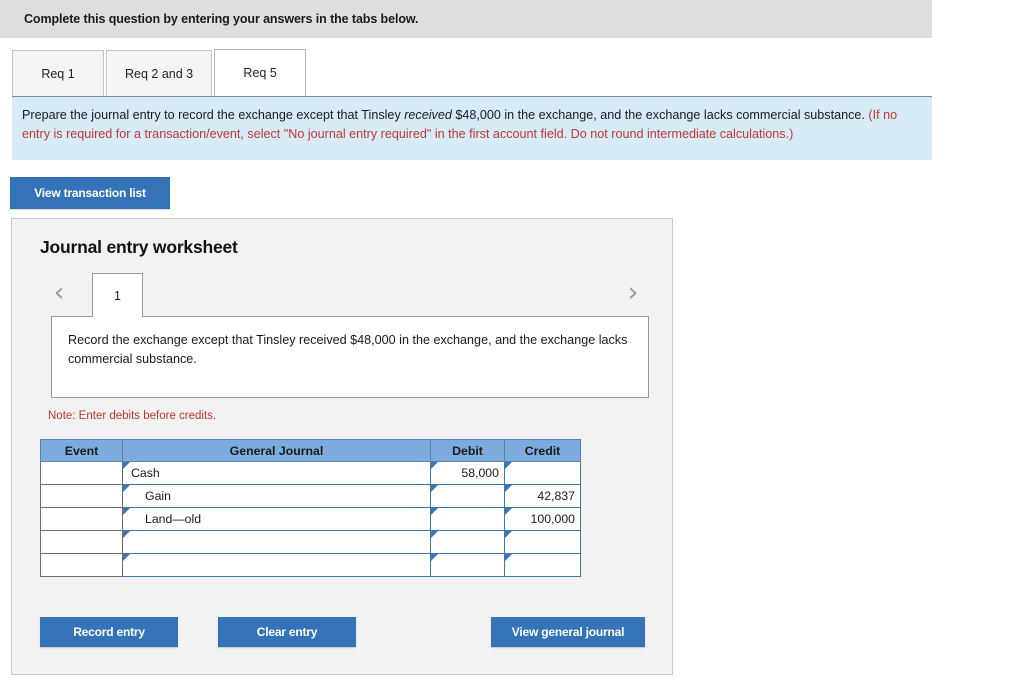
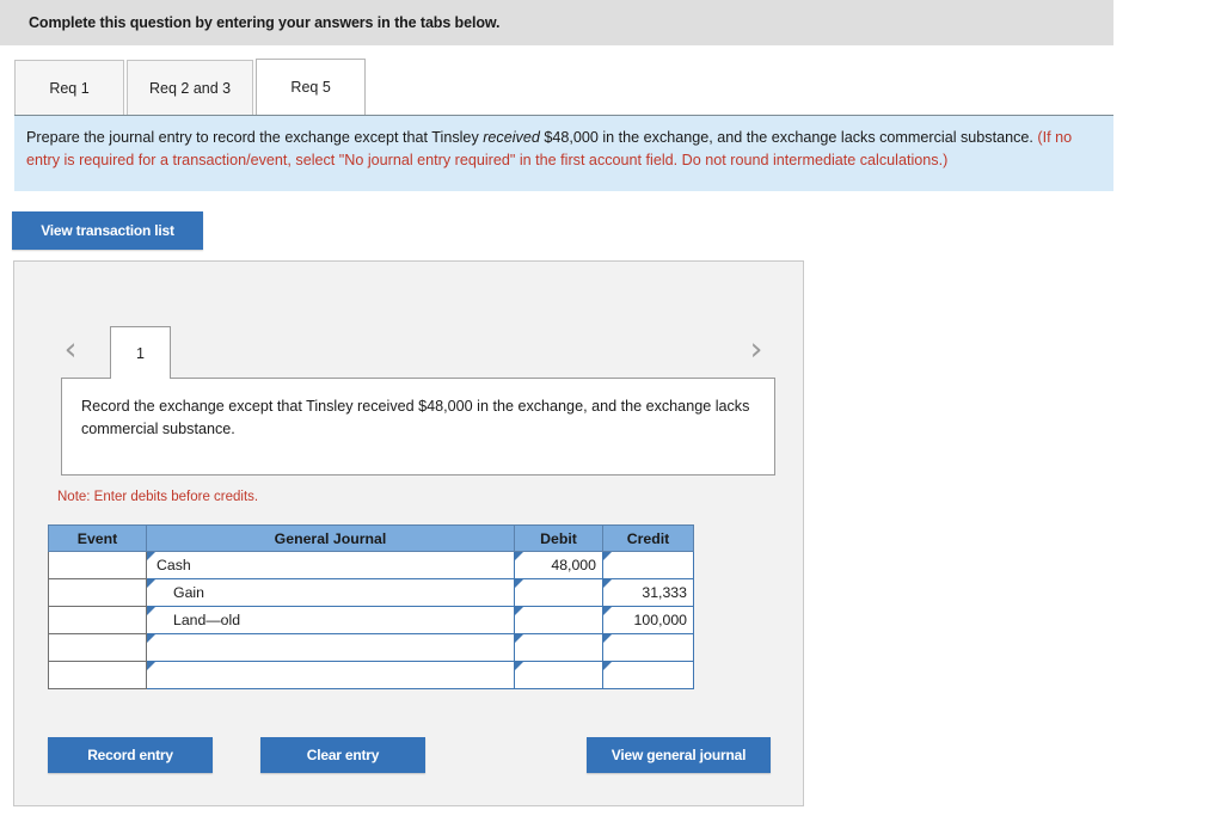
  Complete this question by entering your answers in the tabs below.
  Req 1
  Req 2 and 3
  Req 5
  Prepare the journal entry to record the exchange except that Tinsley received $48,000 in the exchange, and the exchange lacks commercial substance. (If no entry is required for a transaction/event, select "No journal entry required" in the first account field. Do not round intermediate calculations.)
  View transaction list
- Journal entry worksheet
  ‹
  1
  ›
  Record the exchange except that Tinsley received $48,000 in the exchange, and the exchange lacks commercial substance.
  Note: Enter debits before credits.
  Event	General Journal	Debit	Credit
- 	Cash	58,000
+ 	Cash	48,000
- 	Gain		42,837
+ 	Gain		31,333
  	Land—old		100,000
  Record entry
  Clear entry
  View general journal
